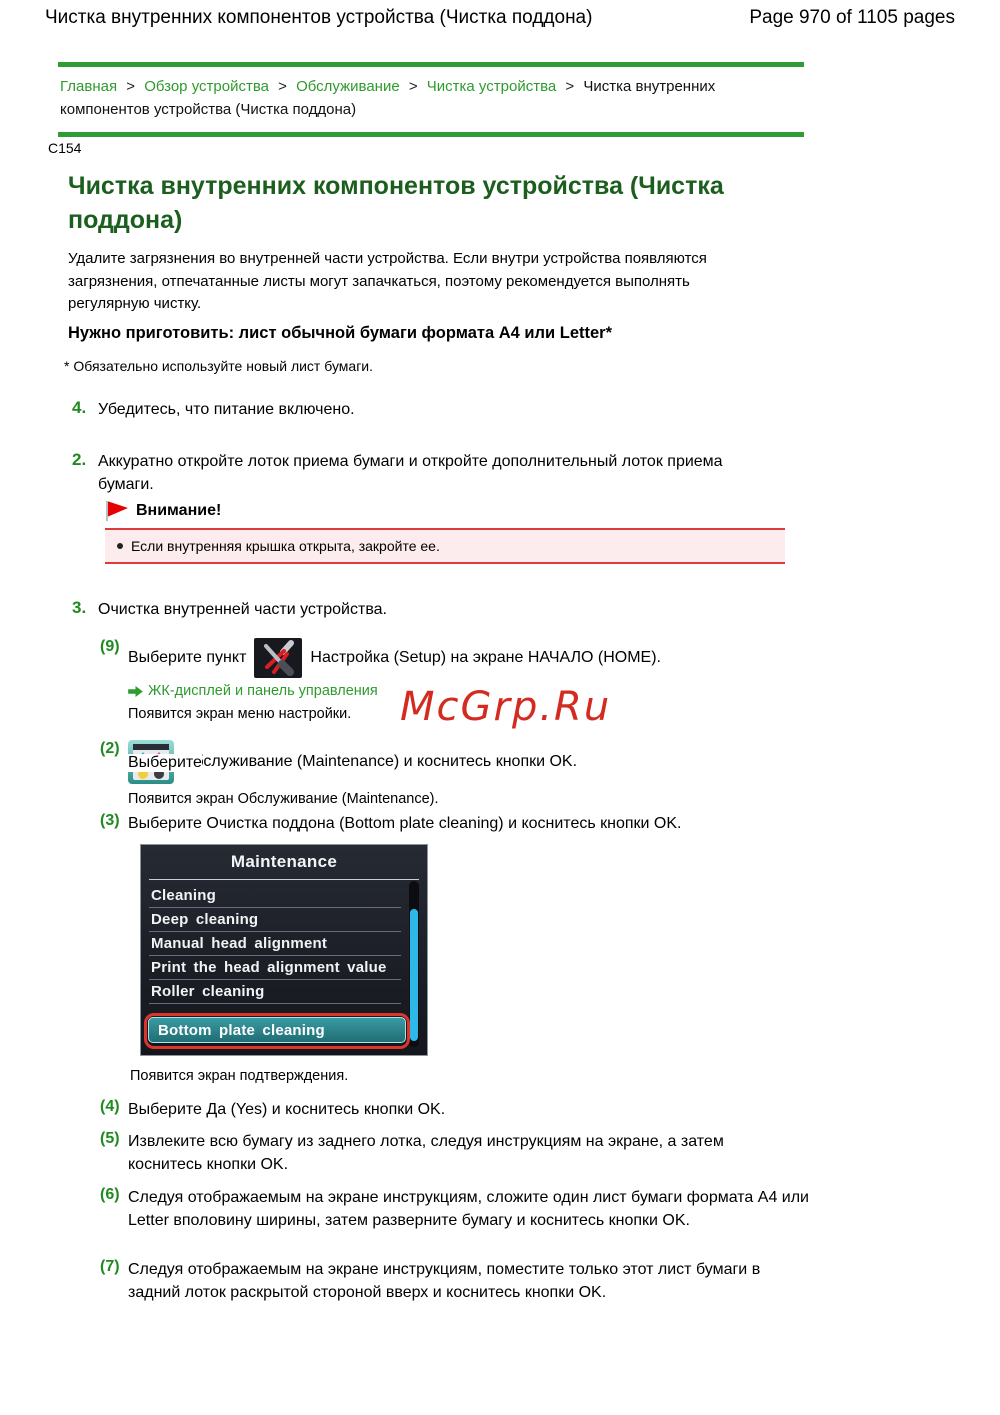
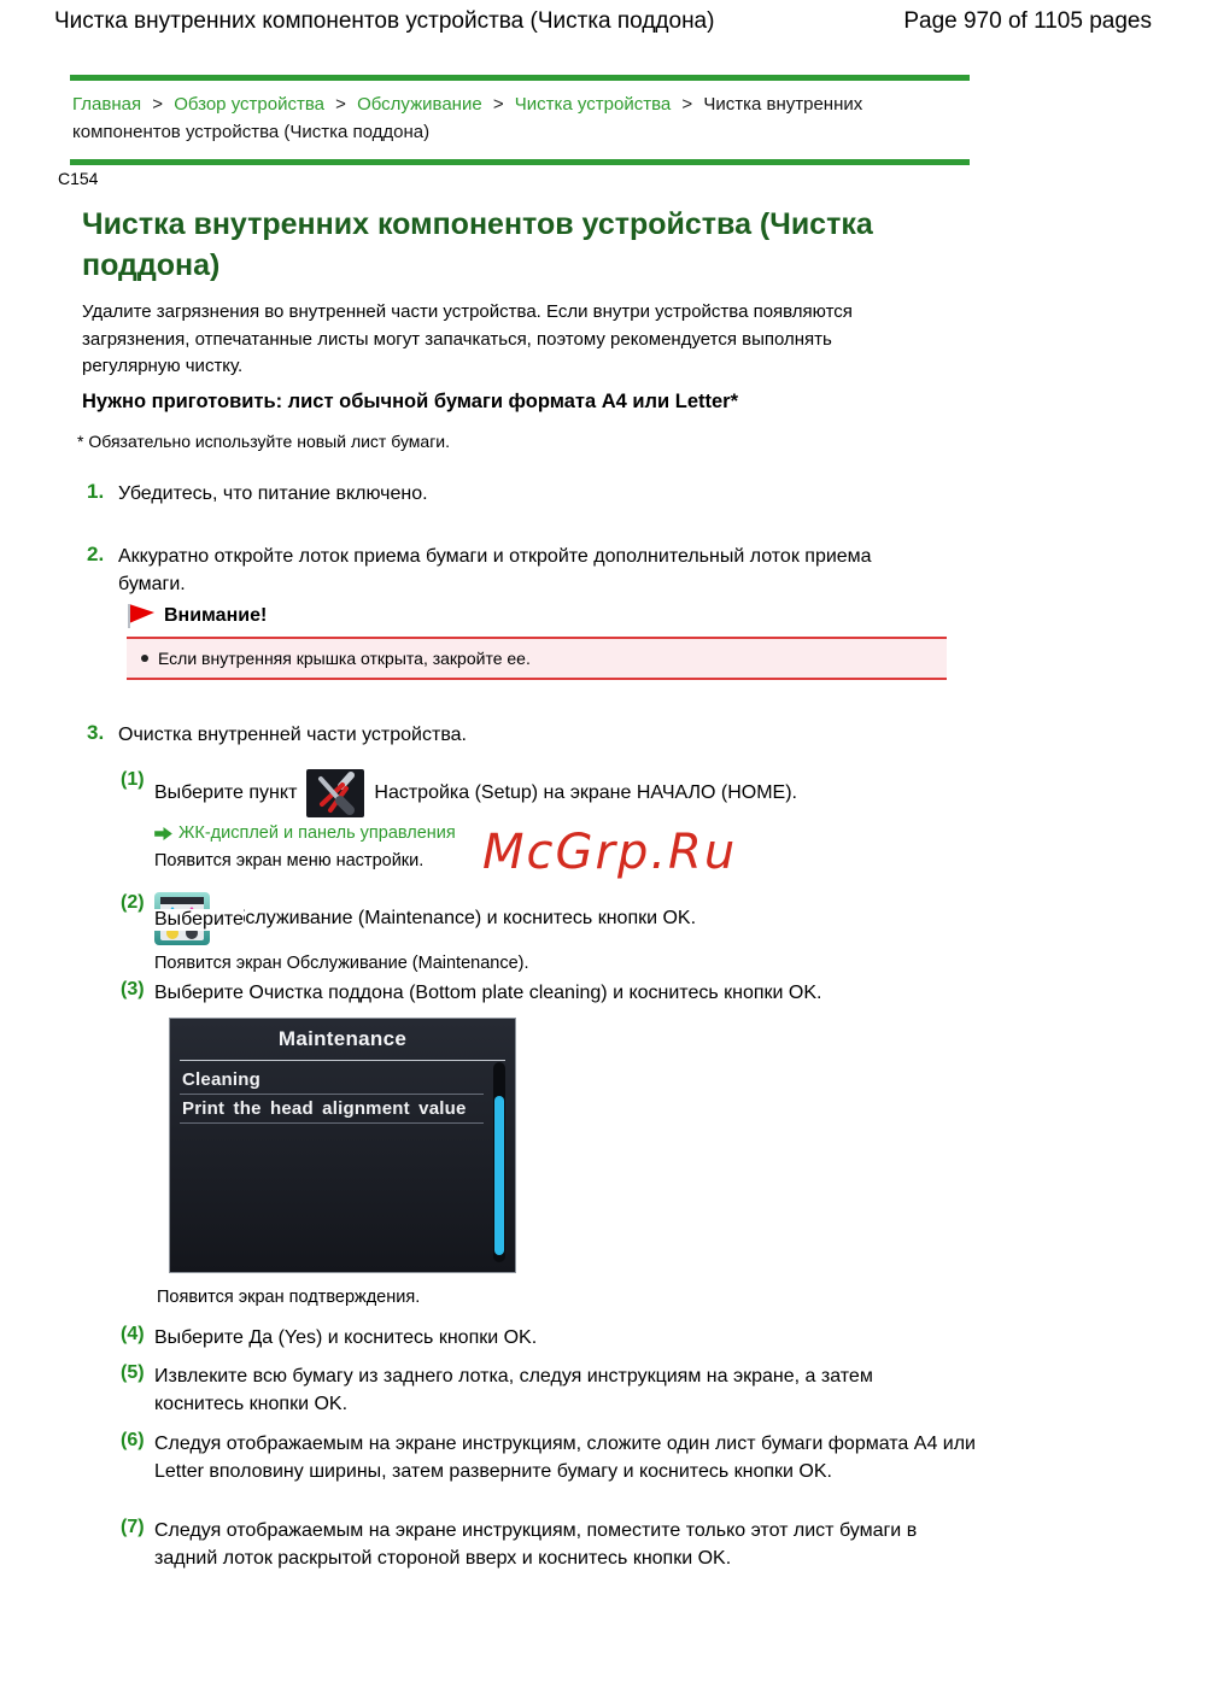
  Чистка внутренних компонентов устройства (Чистка поддона)
  Page 970 of 1105 pages
  Главная > Обзор устройства > Обслуживание > Чистка устройства > Чистка внутренних компонентов устройства (Чистка поддона)
  C154
  Чистка внутренних компонентов устройства (Чистка поддона)
  Удалите загрязнения во внутренней части устройства. Если внутри устройства появляются загрязнения, отпечатанные листы могут запачкаться, поэтому рекомендуется выполнять регулярную чистку.
  Нужно приготовить: лист обычной бумаги формата A4 или Letter*
  * Обязательно используйте новый лист бумаги.
- 4.
+ 1.
  Убедитесь, что питание включено.
  2.
  Аккуратно откройте лоток приема бумаги и откройте дополнительный лоток приема бумаги.
  Внимание!
  Если внутренняя крышка открыта, закройте ее.
  3.
  Очистка внутренней части устройства.
- (9)
+ (1)
  Выберите пункт
  Настройка (Setup) на экране НАЧАЛО (HOME).
  ЖК-дисплей и панель управления
  Появится экран меню настройки.
  McGrp.Ru
  (2)
  служивание (Maintenance) и коснитесь кнопки OK.
  Появится экран Обслуживание (Maintenance).
  Выберите
  (3)
  Выберите Очистка поддона (Bottom plate cleaning) и коснитесь кнопки OK.
  Maintenance
  Cleaning
- Deep cleaning
- Manual head alignment
  Print the head alignment value
- Roller cleaning
- Bottom plate cleaning
  Появится экран подтверждения.
  (4)
  Выберите Да (Yes) и коснитесь кнопки OK.
  (5)
  Извлеките всю бумагу из заднего лотка, следуя инструкциям на экране, а затем коснитесь кнопки OK.
  (6)
  Следуя отображаемым на экране инструкциям, сложите один лист бумаги формата A4 или Letter вполовину ширины, затем разверните бумагу и коснитесь кнопки OK.
  (7)
  Следуя отображаемым на экране инструкциям, поместите только этот лист бумаги в задний лоток раскрытой стороной вверх и коснитесь кнопки OK.
